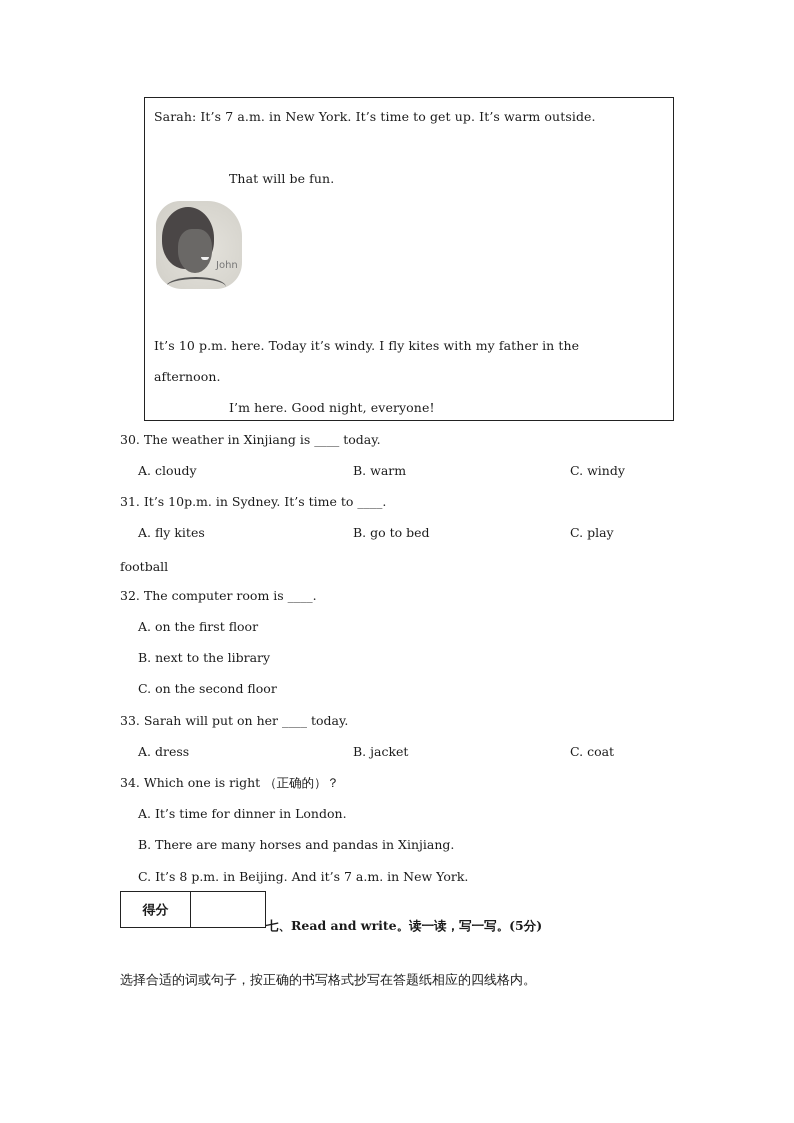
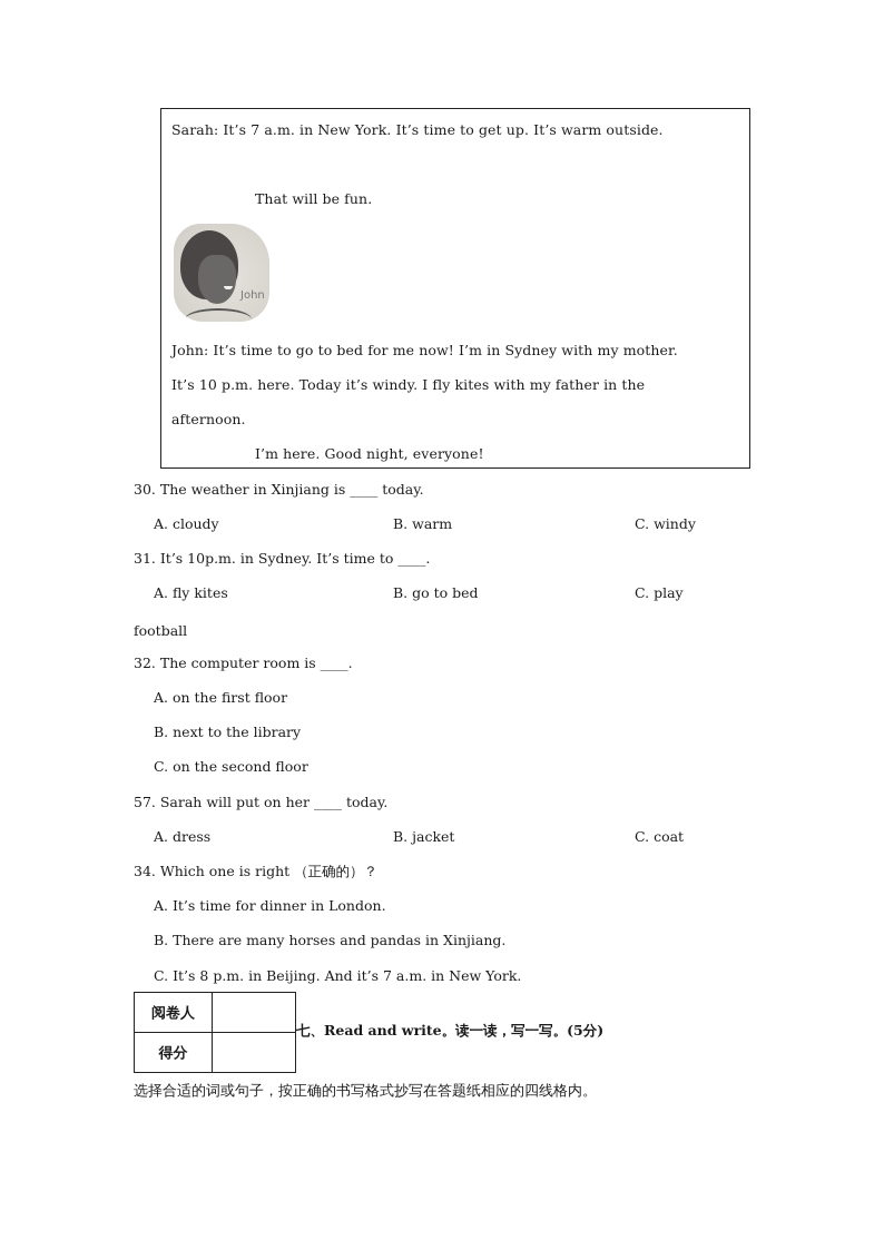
  Sarah: It’s 7 a.m. in New York. It’s time to get up. It’s warm outside.
  That will be fun.
  John
+ John: It’s time to go to bed for me now! I’m in Sydney with my mother.
  It’s 10 p.m. here. Today it’s windy. I fly kites with my father in the
  afternoon.
  I’m here. Good night, everyone!
  30. The weather in Xinjiang is ____ today.
  A. cloudy
  B. warm
  C. windy
  31. It’s 10p.m. in Sydney. It’s time to ____.
  A. fly kites
  B. go to bed
  C. play
  football
  32. The computer room is ____.
  A. on the first floor
  B. next to the library
  C. on the second floor
- 33. Sarah will put on her ____ today.
+ 57. Sarah will put on her ____ today.
  A. dress
  B. jacket
  C. coat
  34. Which one is right （正确的）？
  A. It’s time for dinner in London.
  B. There are many horses and pandas in Xinjiang.
  C. It’s 8 p.m. in Beijing. And it’s 7 a.m. in New York.
+ 阅卷人
  得分
  七、Read and write。读一读，写一写。(5分)
  选择合适的词或句子，按正确的书写格式抄写在答题纸相应的四线格内。
